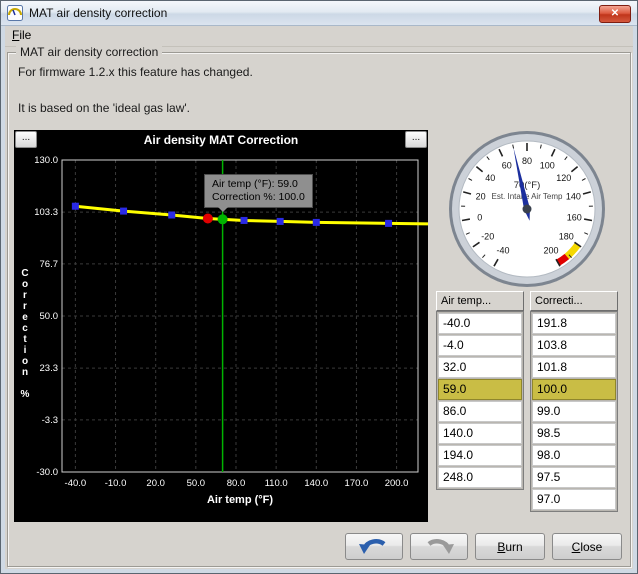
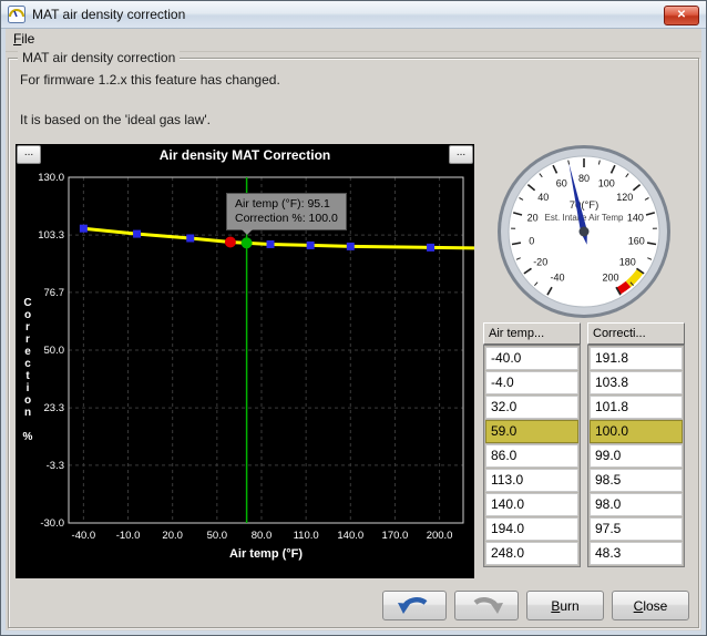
  MAT air density correction
  ✕
  File
  MAT air density correction
  For firmware 1.2.x this feature has changed.
  It is based on the 'ideal gas law'.
  ...
  ...
  Air density MAT Correction
  -40.0
  -10.0
  20.0
  50.0
  80.0
  110.0
  140.0
  170.0
  200.0
  130.0
  103.3
  76.7
  50.0
  23.3
  -3.3
  -30.0
  Air temp (°F)
  C
  o
  r
  r
  e
  c
  t
  i
  o
  n
  %
- Air temp (°F): 59.0
+ Air temp (°F): 95.1
  Correction %: 100.0
  -40
  -20
  0
  20
  40
  60
  80
  100
  120
  140
  160
  180
  200
  7(°F)
  Est. Intae Air Temp
  Air temp...
  -40.0
  -4.0
  32.0
  59.0
  86.0
+ 113.0
  140.0
  194.0
  248.0
  Correcti...
  191.8
  103.8
  101.8
  100.0
  99.0
  98.5
  98.0
  97.5
- 97.0
+ 48.3
  Burn
  Close
